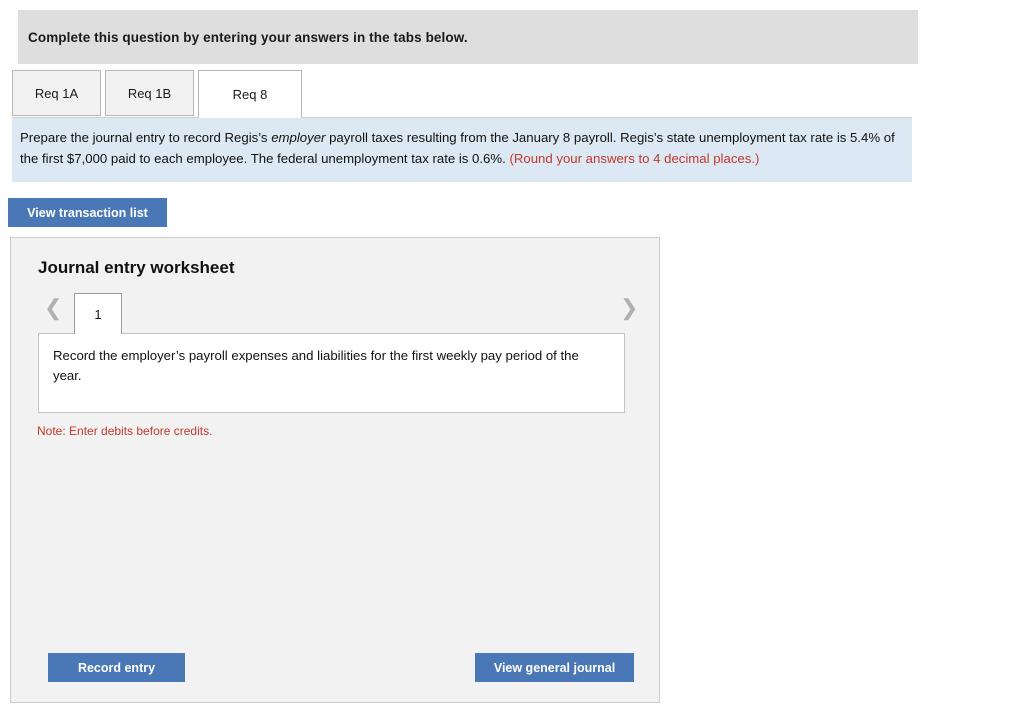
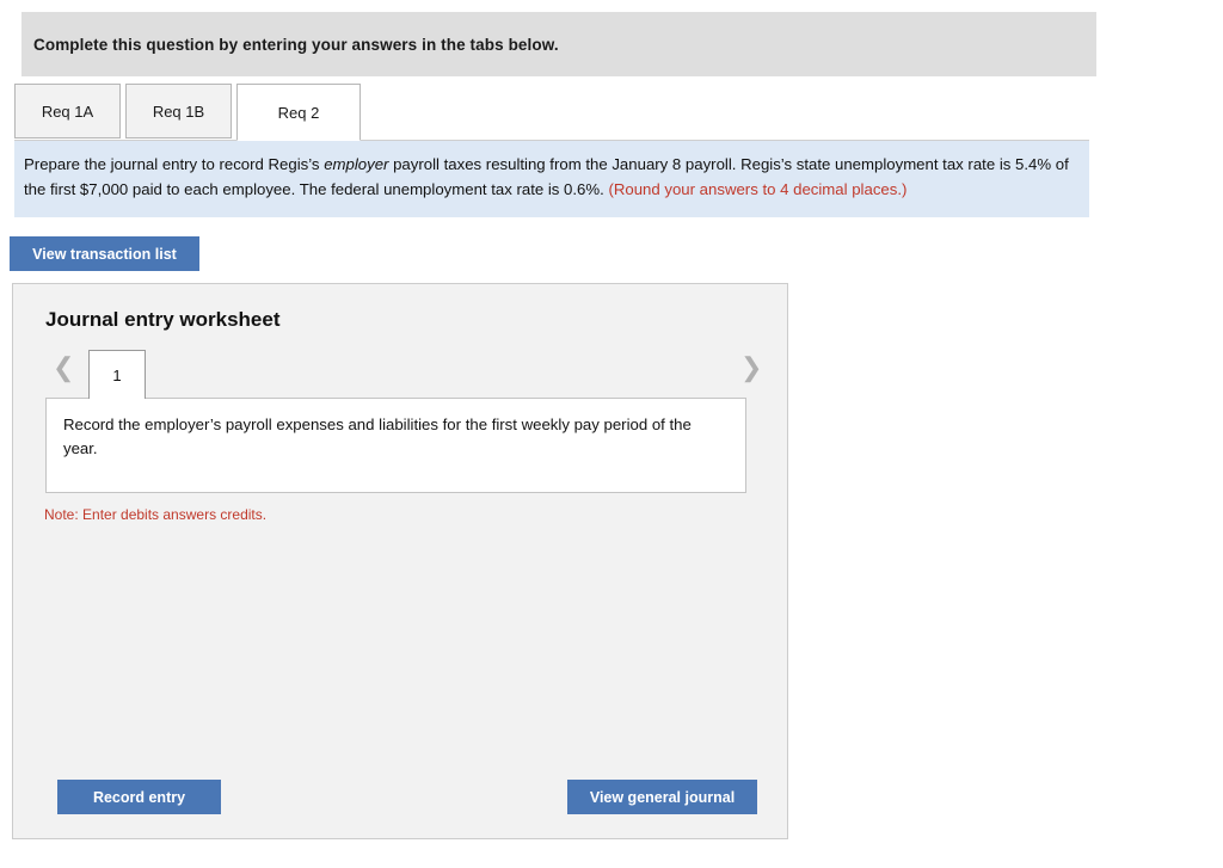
  Complete this question by entering your answers in the tabs below.
  Req 1A
  Req 1B
- Req 8
+ Req 2
  Prepare the journal entry to record Regis’s employer payroll taxes resulting from the January 8 payroll. Regis’s state unemployment tax rate is 5.4% of the first $7,000 paid to each employee. The federal unemployment tax rate is 0.6%. (Round your answers to 4 decimal places.)
  View transaction list
  Journal entry worksheet
  ❮
  ❯
  1
  Record the employer’s payroll expenses and liabilities for the first weekly pay period of the year.
- Note: Enter debits before credits.
+ Note: Enter debits answers credits.
  Record entry
  View general journal
